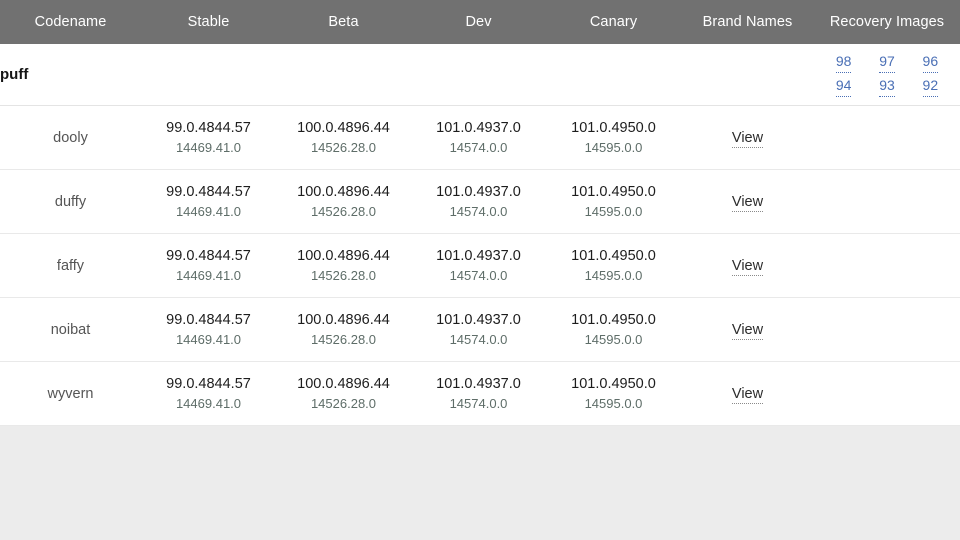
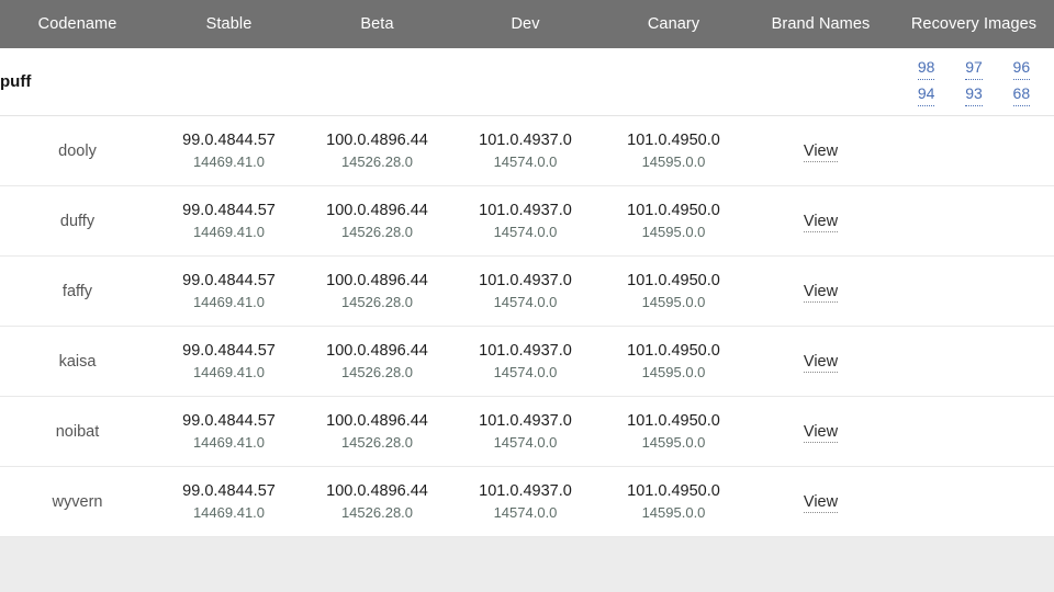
  Codename	Stable	Beta	Dev	Canary	Brand Names	Recovery Images
- puff						98 97 96 94 93 92
+ puff						98 97 96 94 93 68
  dooly	99.0.4844.57 14469.41.0	100.0.4896.44 14526.28.0	101.0.4937.0 14574.0.0	101.0.4950.0 14595.0.0	View
  duffy	99.0.4844.57 14469.41.0	100.0.4896.44 14526.28.0	101.0.4937.0 14574.0.0	101.0.4950.0 14595.0.0	View
  faffy	99.0.4844.57 14469.41.0	100.0.4896.44 14526.28.0	101.0.4937.0 14574.0.0	101.0.4950.0 14595.0.0	View
+ kaisa	99.0.4844.57 14469.41.0	100.0.4896.44 14526.28.0	101.0.4937.0 14574.0.0	101.0.4950.0 14595.0.0	View
  noibat	99.0.4844.57 14469.41.0	100.0.4896.44 14526.28.0	101.0.4937.0 14574.0.0	101.0.4950.0 14595.0.0	View
  wyvern	99.0.4844.57 14469.41.0	100.0.4896.44 14526.28.0	101.0.4937.0 14574.0.0	101.0.4950.0 14595.0.0	View
